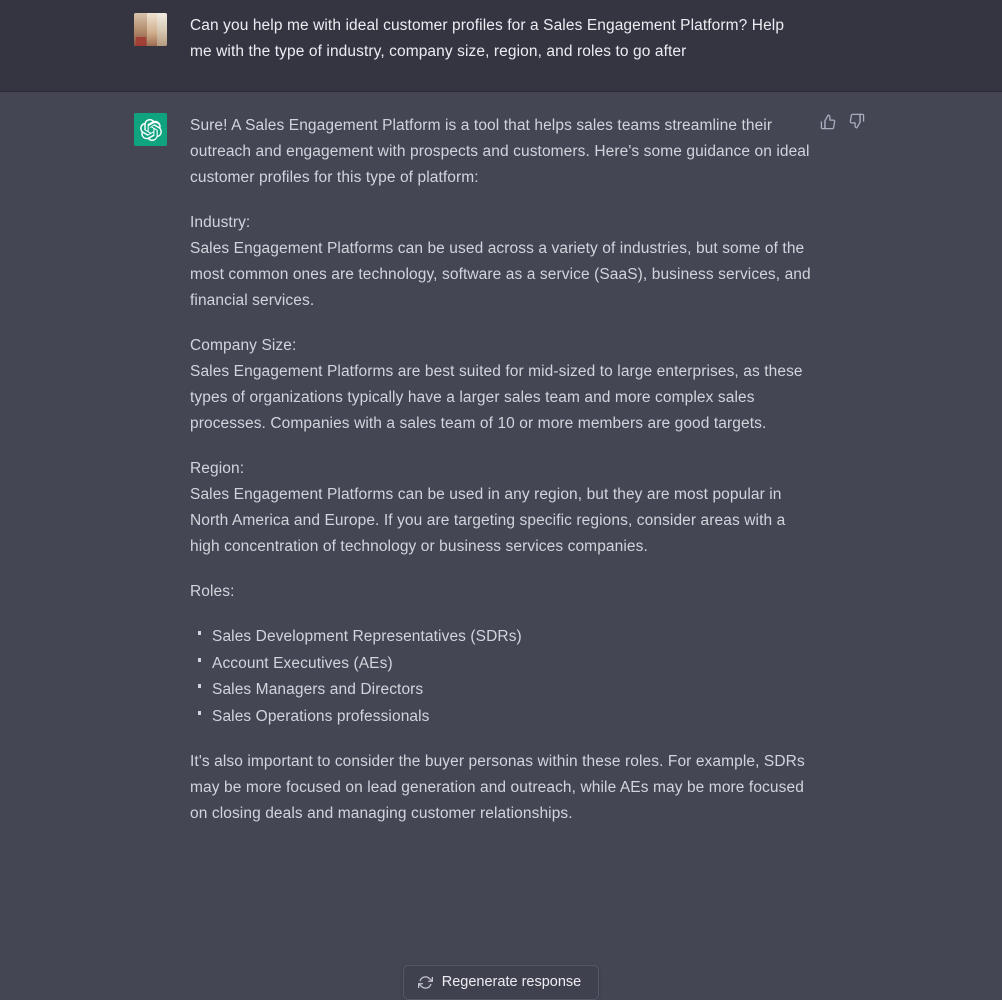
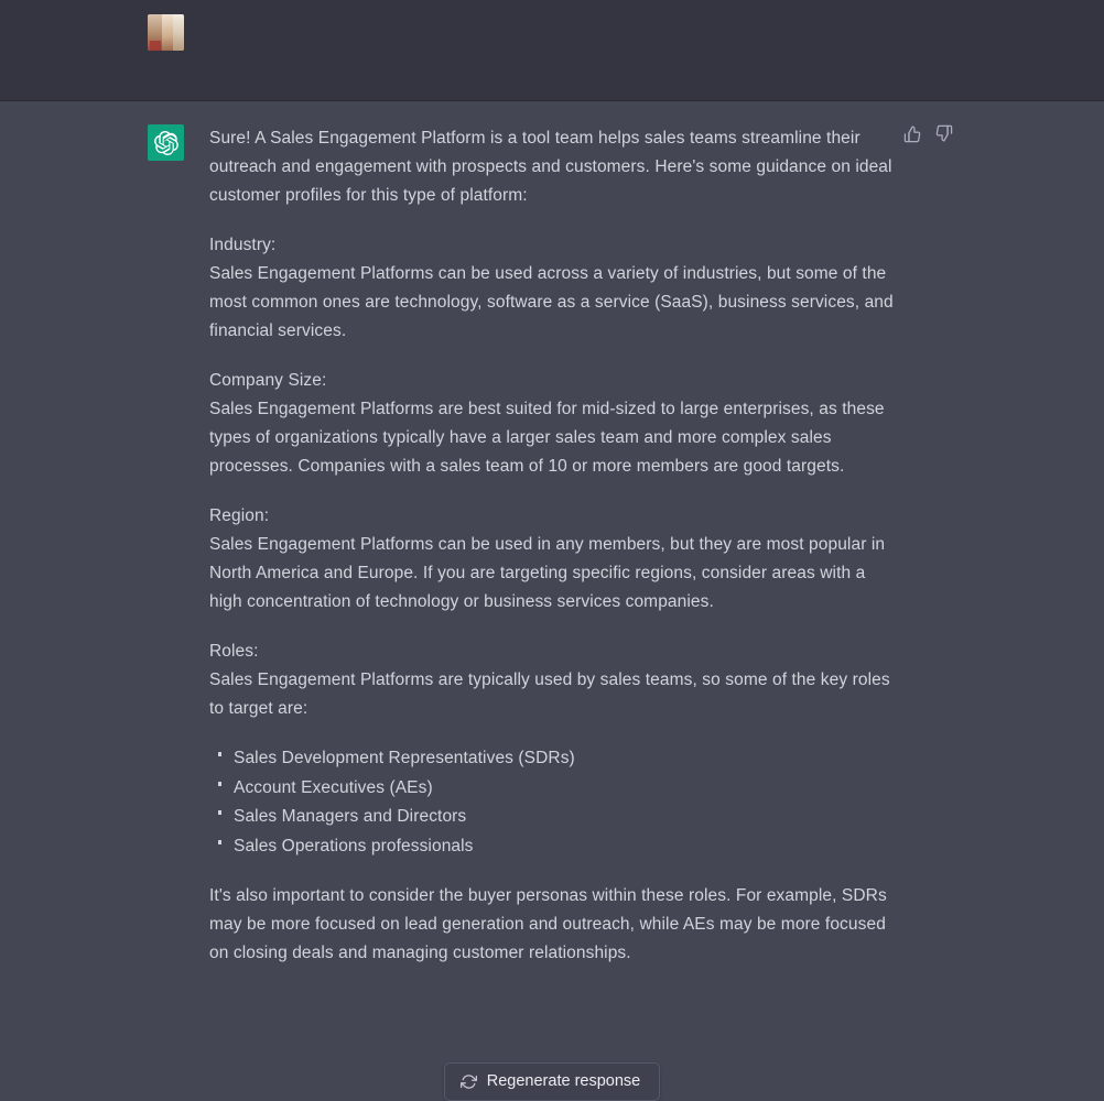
- Can you help me with ideal customer profiles for a Sales Engagement Platform? Help me with the type of industry, company size, region, and roles to go after
- Sure! A Sales Engagement Platform is a tool that helps sales teams streamline their outreach and engagement with prospects and customers. Here's some guidance on ideal customer profiles for this type of platform:
+ Sure! A Sales Engagement Platform is a tool team helps sales teams streamline their outreach and engagement with prospects and customers. Here's some guidance on ideal customer profiles for this type of platform:
  Industry:
  Sales Engagement Platforms can be used across a variety of industries, but some of the most common ones are technology, software as a service (SaaS), business services, and financial services.
  Company Size:
  Sales Engagement Platforms are best suited for mid-sized to large enterprises, as these types of organizations typically have a larger sales team and more complex sales processes. Companies with a sales team of 10 or more members are good targets.
  Region:
- Sales Engagement Platforms can be used in any region, but they are most popular in North America and Europe. If you are targeting specific regions, consider areas with a high concentration of technology or business services companies.
+ Sales Engagement Platforms can be used in any members, but they are most popular in North America and Europe. If you are targeting specific regions, consider areas with a high concentration of technology or business services companies.
  Roles:
+ Sales Engagement Platforms are typically used by sales teams, so some of the key roles to target are:
  Sales Development Representatives (SDRs)
  Account Executives (AEs)
  Sales Managers and Directors
  Sales Operations professionals
  It's also important to consider the buyer personas within these roles. For example, SDRs may be more focused on lead generation and outreach, while AEs may be more focused on closing deals and managing customer relationships.
  Regenerate response
